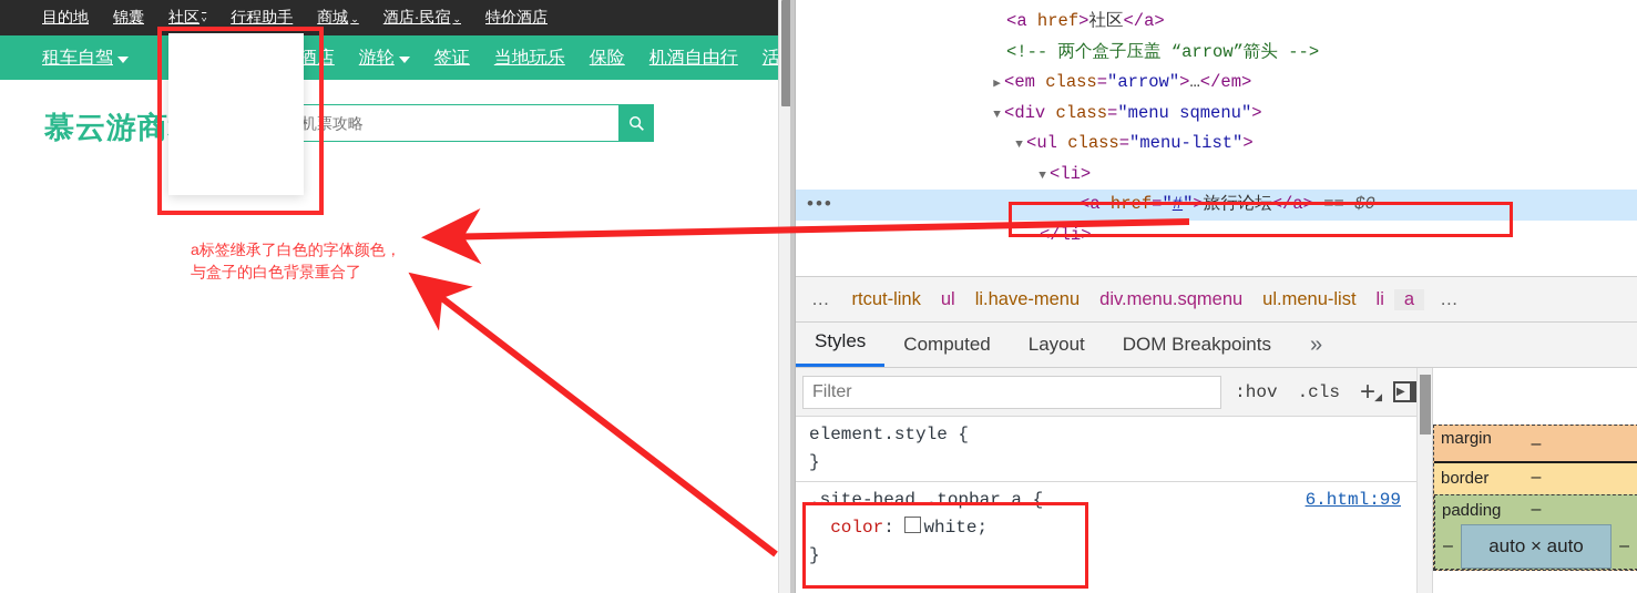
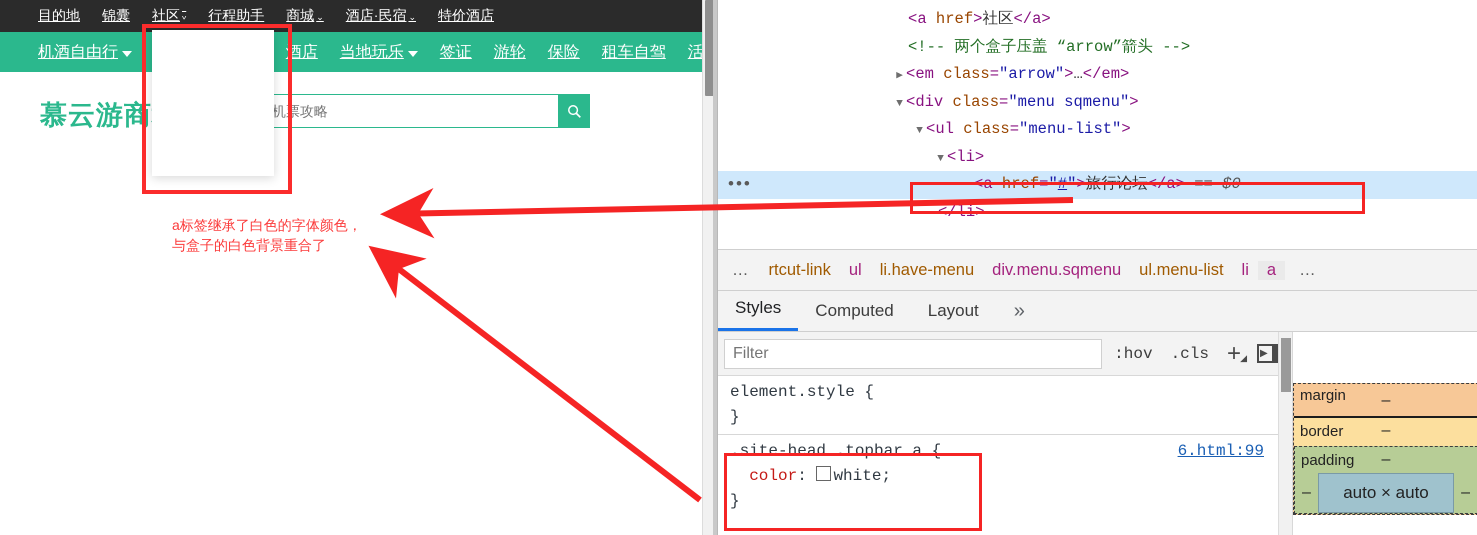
  目的地
  锦囊
  社区
  行程助手
  商城
  ⌄
  酒店·民宿
  ⌄
  特价酒店
- 租车自驾
+ 机酒自由行
  酒店
- 游轮
+ 当地玩乐
  签证
- 当地玩乐
+ 游轮
  保险
- 机酒自由行
+ 租车自驾
  活
  慕云游商
  a标签继承了白色的字体颜色，
  与盒子的白色背景重合了
  <a href>社区</a>
  <!-- 两个盒子压盖 “arrow”箭头 -->
  ▶ <em class="arrow">…</em>
  ▼ <div class="menu sqmenu">
  ▼ <ul class="menu-list">
  ▼ <li>
  •••
  <a href="#">旅行论坛</a> == $0
  </li>
  …
  rtcut-link
  ul
  li.have-menu
  div.menu.sqmenu
  ul.menu-list
  li
  a
  …
  Styles
  Computed
  Layout
- DOM Breakpoints
  »
  Filter
  :hov
  .cls
  +
  ◢
  ▶
  element.style {
  }
  6.html:99
  .site-head .topbar a {
  color: white;
  }
  margin
  –
  border
  –
  padding
  –
  –
  auto × auto
  –
